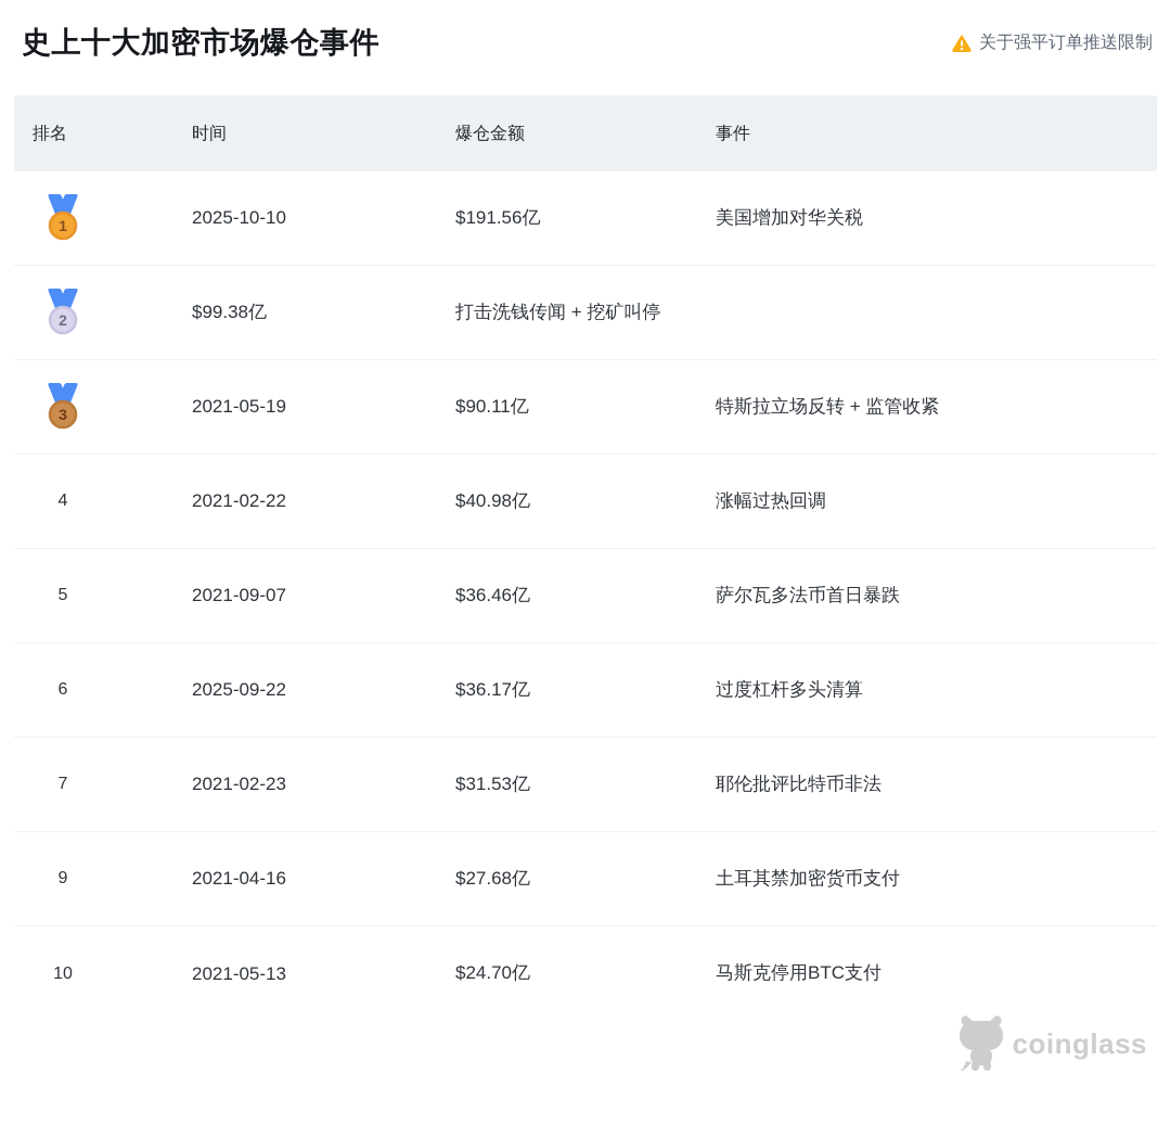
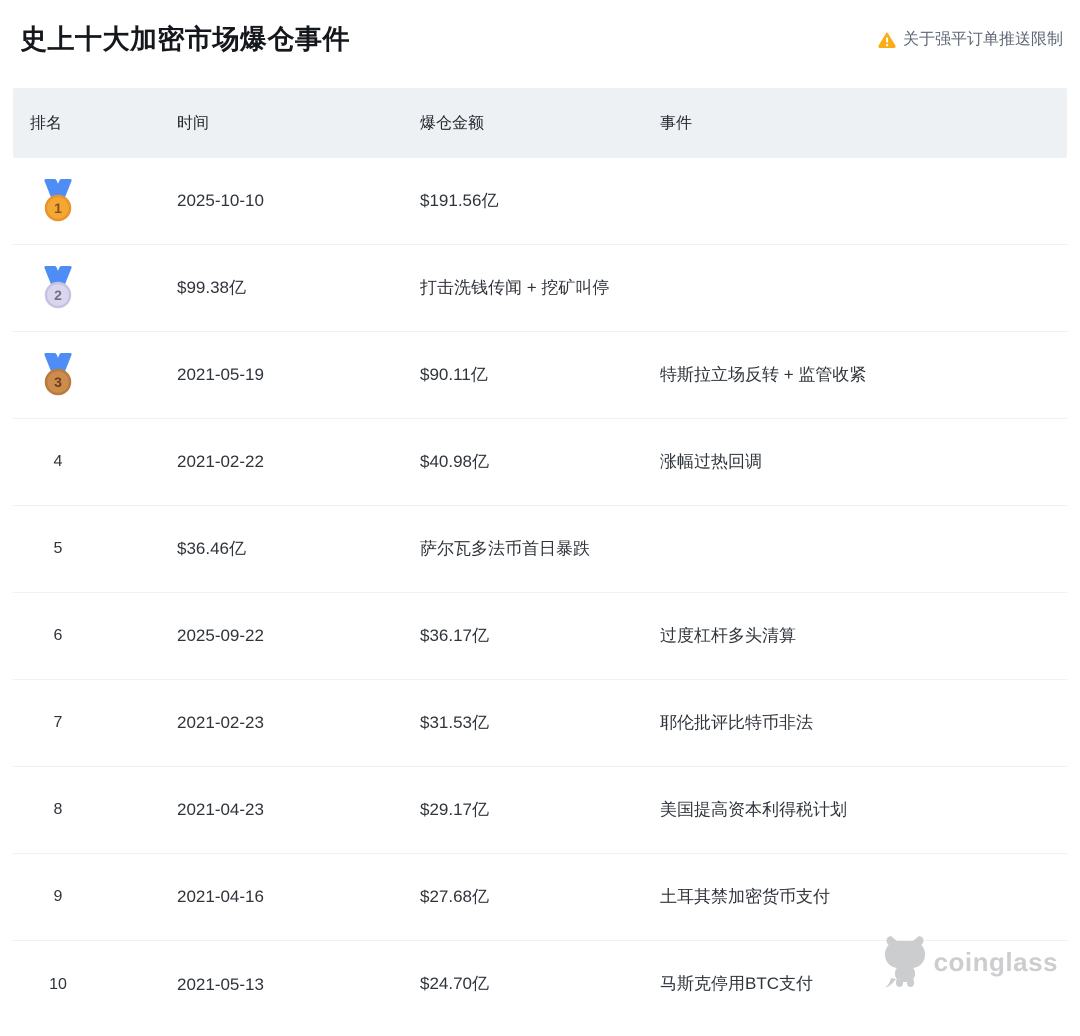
  史上十大加密市场爆仓事件
  关于强平订单推送限制
  排名
  时间
  爆仓金额
  事件
  1
  2025-10-10
  $191.56亿
- 美国增加对华关税
  2
  $99.38亿
  打击洗钱传闻 + 挖矿叫停
  3
  2021-05-19
  $90.11亿
  特斯拉立场反转 + 监管收紧
  4
  2021-02-22
  $40.98亿
  涨幅过热回调
  5
- 2021-09-07
  $36.46亿
  萨尔瓦多法币首日暴跌
  6
  2025-09-22
  $36.17亿
  过度杠杆多头清算
  7
  2021-02-23
  $31.53亿
  耶伦批评比特币非法
+ 8
+ 2021-04-23
+ $29.17亿
+ 美国提高资本利得税计划
  9
  2021-04-16
  $27.68亿
  土耳其禁加密货币支付
  10
  2021-05-13
  $24.70亿
  马斯克停用BTC支付
  coinglass
